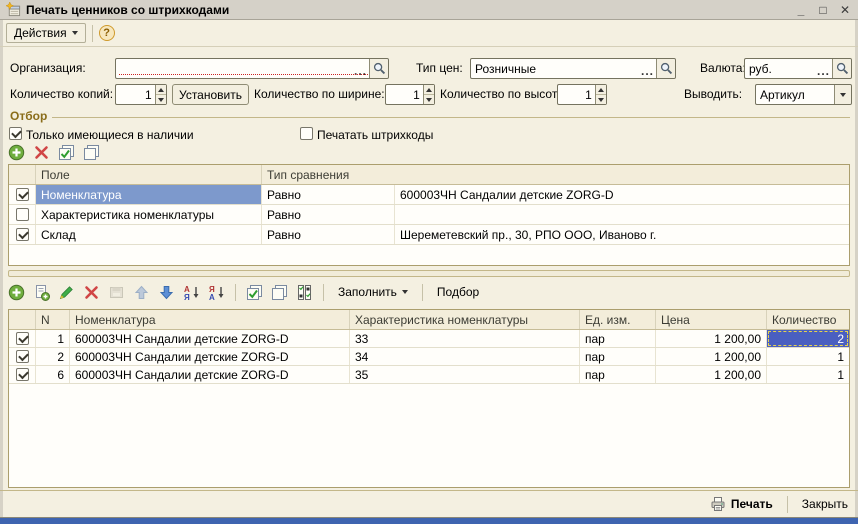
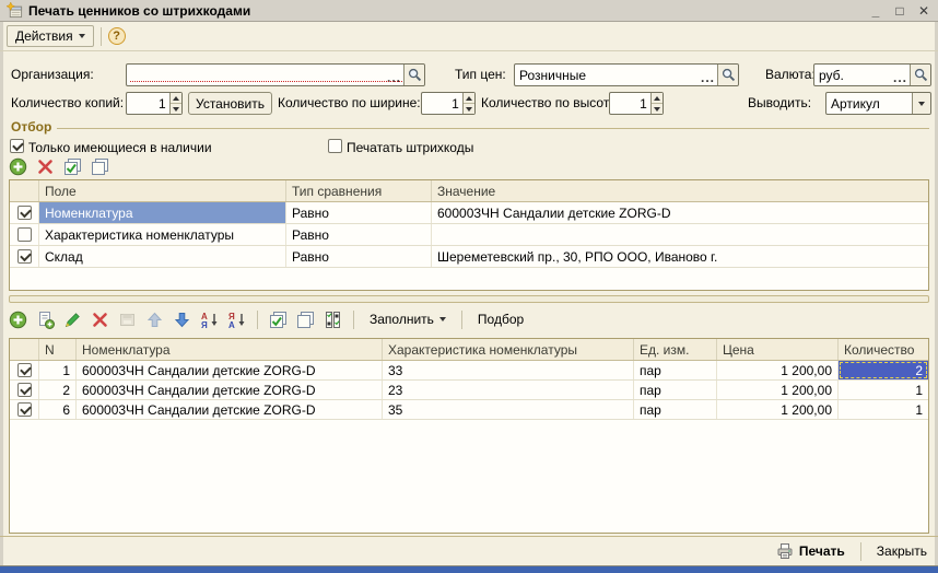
  Печать ценников со штрихкодами
  _
  □
  ✕
  Действия
  ?
  Организация:
  ...
  Тип цен:
  Розничные
  ...
  Валюта
  руб.
  ...
  Количество копий:
  1
  Установить
  Количество по ширине:
  1
  Количество по высот
  1
  Выводить:
  Артикул
  Отбор
  Только имеющиеся в наличии
  Печатать штрихкоды
  Поле
  Тип сравнения
+ Значение
  Номенклатура
  Равно
  600003ЧН Сандалии детские ZORG-D
  Характеристика номенклатуры
  Равно
  Склад
  Равно
  Шереметевский пр., 30, РПО ООО, Иваново г.
  А
  Я
  Я
  А
  Заполнить
  Подбор
  N
  Номенклатура
  Характеристика номенклатуры
  Ед. изм.
  Цена
  Количество
  1
  600003ЧН Сандалии детские ZORG-D
  33
  пар
  1 200,00
  2
  2
  600003ЧН Сандалии детские ZORG-D
- 34
+ 23
  пар
  1 200,00
  1
  6
  600003ЧН Сандалии детские ZORG-D
  35
  пар
  1 200,00
  1
  Печать
  Закрыть
